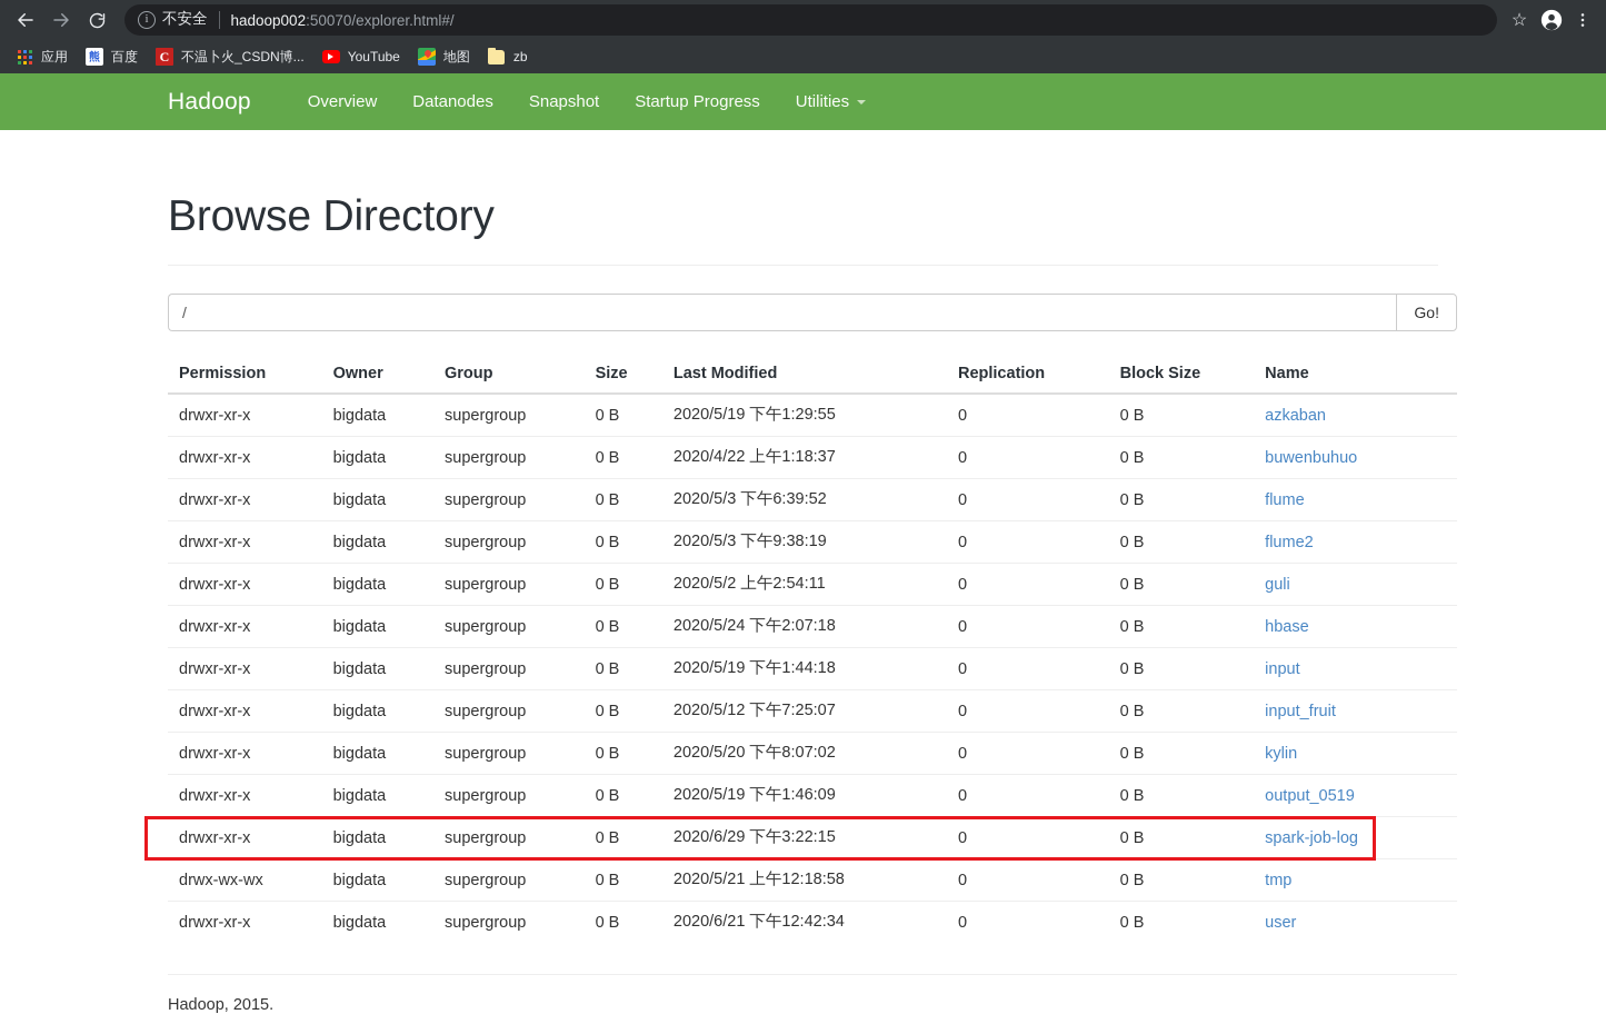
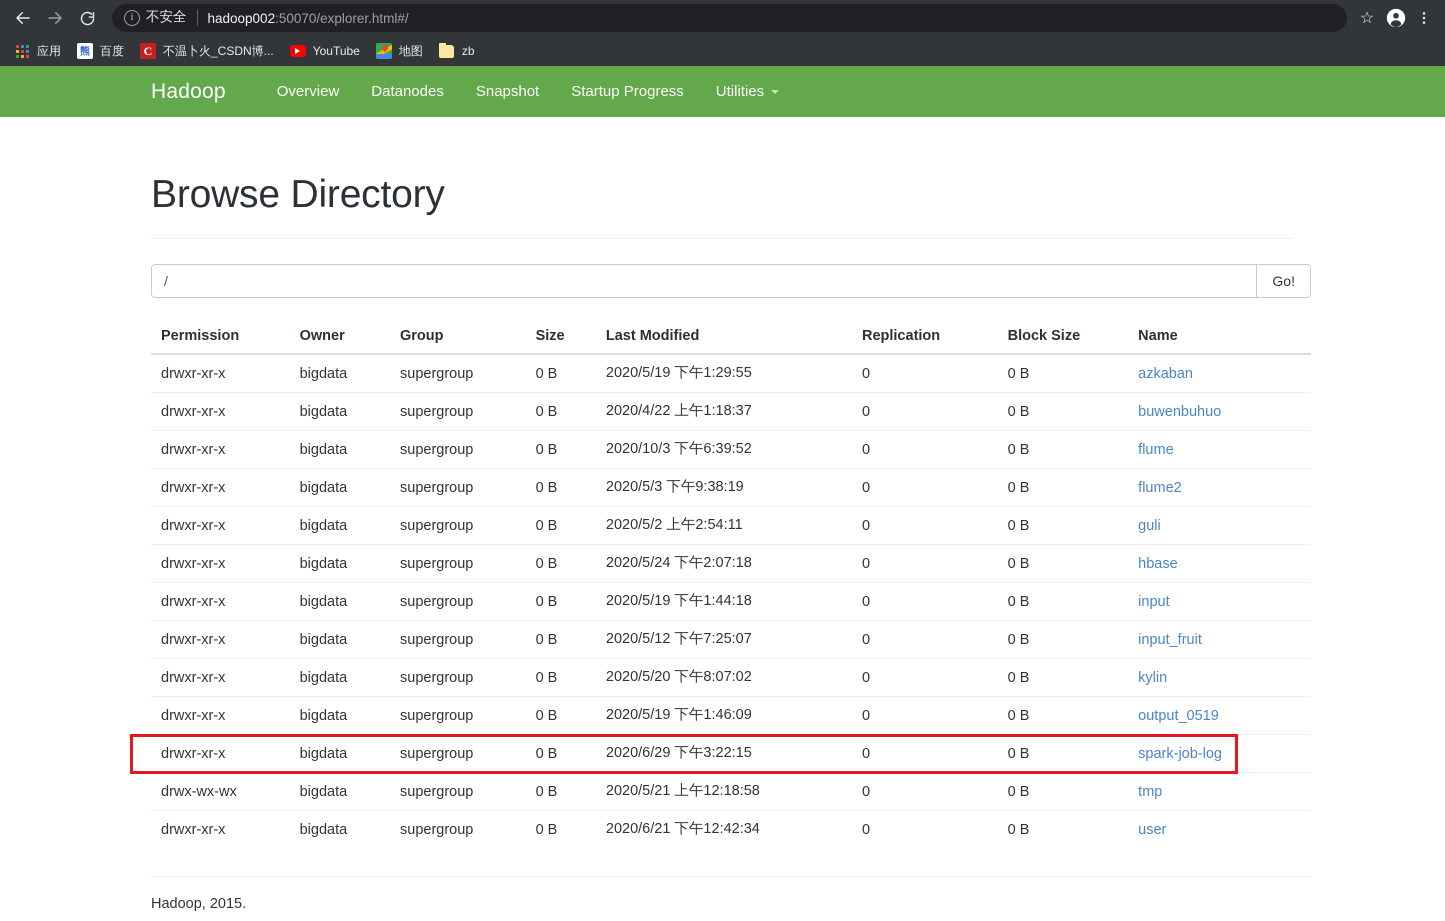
  i
  不安全
  hadoop002:50070/explorer.html#/
  ☆
  应用
  熊
  百度
  C
  不温卜火_CSDN博...
  YouTube
  地图
  zb
  Hadoop
  Overview
  Datanodes
  Snapshot
  Startup Progress
  Utilities
  Browse Directory
  /
  Go!
  Permission	Owner	Group	Size	Last Modified	Replication	Block Size	Name
  drwxr-xr-x	bigdata	supergroup	0 B	2020/5/19 下午1:29:55	0	0 B	azkaban
  drwxr-xr-x	bigdata	supergroup	0 B	2020/4/22 上午1:18:37	0	0 B	buwenbuhuo
- drwxr-xr-x	bigdata	supergroup	0 B	2020/5/3 下午6:39:52	0	0 B	flume
+ drwxr-xr-x	bigdata	supergroup	0 B	2020/10/3 下午6:39:52	0	0 B	flume
  drwxr-xr-x	bigdata	supergroup	0 B	2020/5/3 下午9:38:19	0	0 B	flume2
  drwxr-xr-x	bigdata	supergroup	0 B	2020/5/2 上午2:54:11	0	0 B	guli
  drwxr-xr-x	bigdata	supergroup	0 B	2020/5/24 下午2:07:18	0	0 B	hbase
  drwxr-xr-x	bigdata	supergroup	0 B	2020/5/19 下午1:44:18	0	0 B	input
  drwxr-xr-x	bigdata	supergroup	0 B	2020/5/12 下午7:25:07	0	0 B	input_fruit
  drwxr-xr-x	bigdata	supergroup	0 B	2020/5/20 下午8:07:02	0	0 B	kylin
  drwxr-xr-x	bigdata	supergroup	0 B	2020/5/19 下午1:46:09	0	0 B	output_0519
  drwxr-xr-x	bigdata	supergroup	0 B	2020/6/29 下午3:22:15	0	0 B	spark-job-log
  drwx-wx-wx	bigdata	supergroup	0 B	2020/5/21 上午12:18:58	0	0 B	tmp
  drwxr-xr-x	bigdata	supergroup	0 B	2020/6/21 下午12:42:34	0	0 B	user
  Hadoop, 2015.
